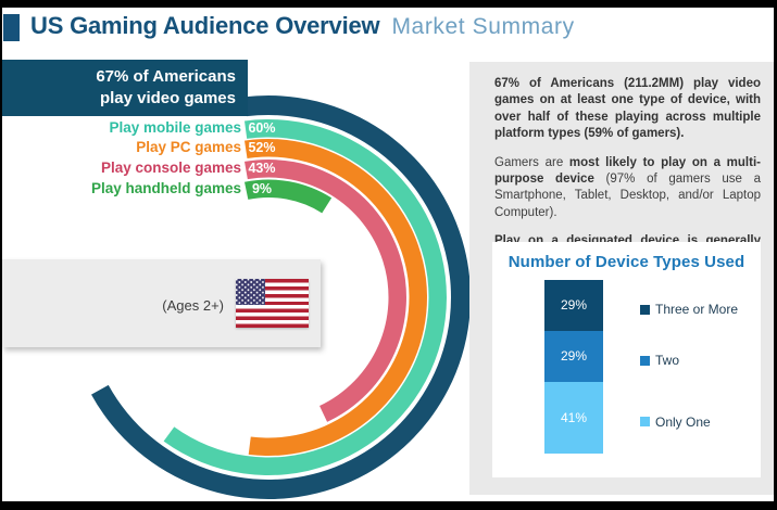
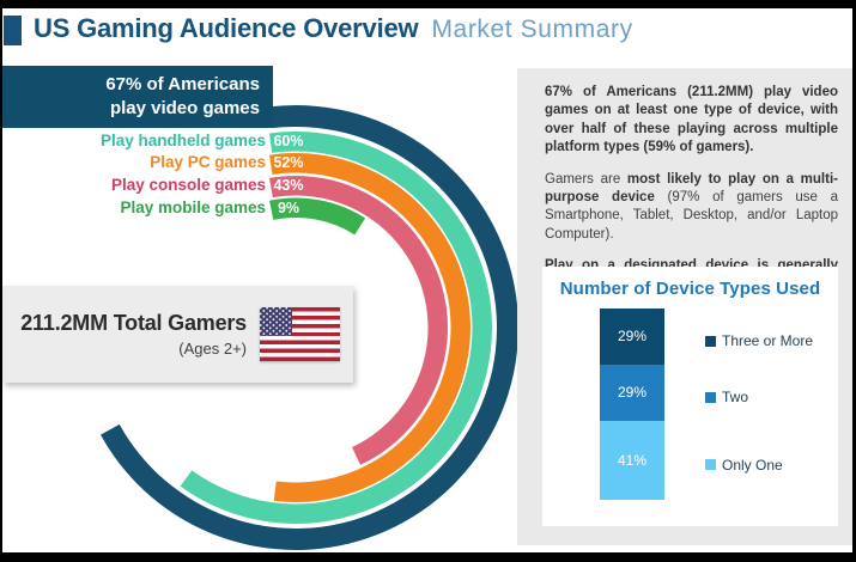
  US Gaming Audience Overview
  Market Summary
  67% of Americans play video games
- Play mobile games
+ Play handheld games
  60%
  Play PC games
  52%
  Play console games
  43%
- Play handheld games
+ Play mobile games
  9%
+ 211.2MM Total Gamers
  (Ages 2+)
  67% of Americans (211.2MM) play video games on at least one type of device, with over half of these playing across multiple platform types (59% of gamers).
  Gamers are most likely to play on a multi-purpose device (97% of gamers use a Smartphone, Tablet, Desktop, and/or Laptop Computer).
  Number of Device Types Used
  29%
  29%
  41%
  Three or More
  Two
  Only One
